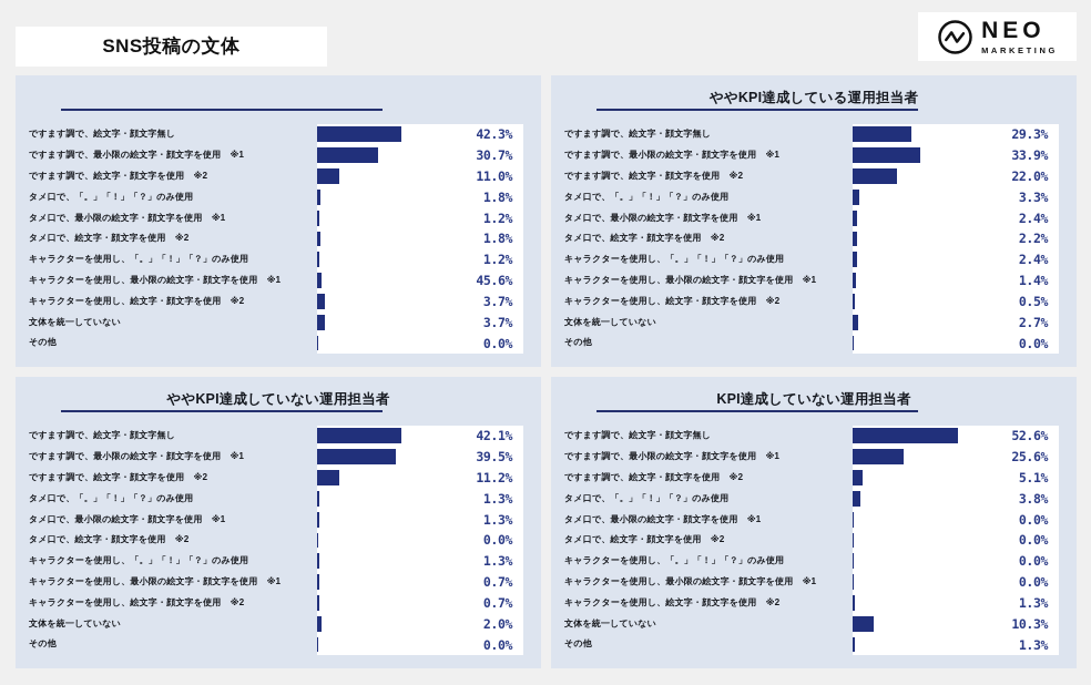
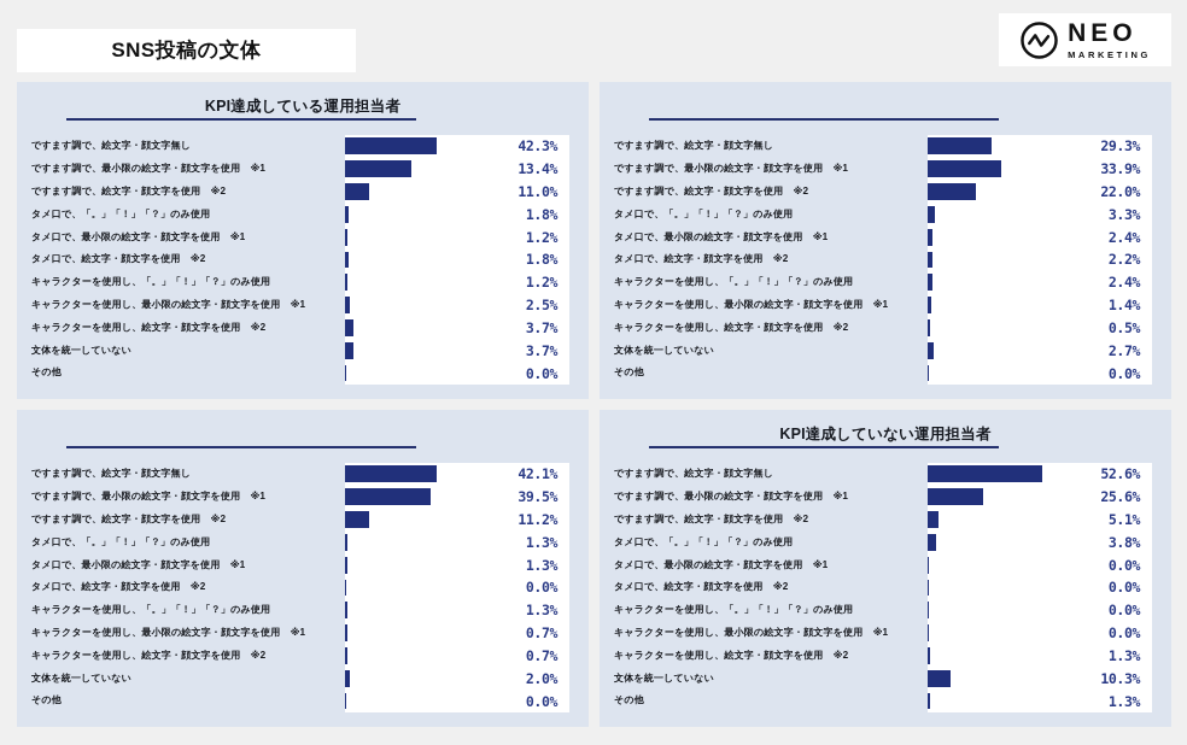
  SNS投稿の文体
  NEO
  MARKETING
+ KPI達成している運用担当者
  ですます調で、絵文字・顔文字無し
  42.3%
  ですます調で、最小限の絵文字・顔文字を使用 ※1
- 30.7%
+ 13.4%
  ですます調で、絵文字・顔文字を使用 ※2
  11.0%
  タメ口で、「。」「！」「？」のみ使用
  1.8%
  タメ口で、最小限の絵文字・顔文字を使用 ※1
  1.2%
  タメ口で、絵文字・顔文字を使用 ※2
  1.8%
  キャラクターを使用し、「。」「！」「？」のみ使用
  1.2%
  キャラクターを使用し、最小限の絵文字・顔文字を使用 ※1
- 45.6%
+ 2.5%
  キャラクターを使用し、絵文字・顔文字を使用 ※2
  3.7%
  文体を統一していない
  3.7%
  その他
  0.0%
- ややKPI達成している運用担当者
  ですます調で、絵文字・顔文字無し
  29.3%
  ですます調で、最小限の絵文字・顔文字を使用 ※1
  33.9%
  ですます調で、絵文字・顔文字を使用 ※2
  22.0%
  タメ口で、「。」「！」「？」のみ使用
  3.3%
  タメ口で、最小限の絵文字・顔文字を使用 ※1
  2.4%
  タメ口で、絵文字・顔文字を使用 ※2
  2.2%
  キャラクターを使用し、「。」「！」「？」のみ使用
  2.4%
  キャラクターを使用し、最小限の絵文字・顔文字を使用 ※1
  1.4%
  キャラクターを使用し、絵文字・顔文字を使用 ※2
  0.5%
  文体を統一していない
  2.7%
  その他
  0.0%
- ややKPI達成していない運用担当者
  ですます調で、絵文字・顔文字無し
  42.1%
  ですます調で、最小限の絵文字・顔文字を使用 ※1
  39.5%
  ですます調で、絵文字・顔文字を使用 ※2
  11.2%
  タメ口で、「。」「！」「？」のみ使用
  1.3%
  タメ口で、最小限の絵文字・顔文字を使用 ※1
  1.3%
  タメ口で、絵文字・顔文字を使用 ※2
  0.0%
  キャラクターを使用し、「。」「！」「？」のみ使用
  1.3%
  キャラクターを使用し、最小限の絵文字・顔文字を使用 ※1
  0.7%
  キャラクターを使用し、絵文字・顔文字を使用 ※2
  0.7%
  文体を統一していない
  2.0%
  その他
  0.0%
  KPI達成していない運用担当者
  ですます調で、絵文字・顔文字無し
  52.6%
  ですます調で、最小限の絵文字・顔文字を使用 ※1
  25.6%
  ですます調で、絵文字・顔文字を使用 ※2
  5.1%
  タメ口で、「。」「！」「？」のみ使用
  3.8%
  タメ口で、最小限の絵文字・顔文字を使用 ※1
  0.0%
  タメ口で、絵文字・顔文字を使用 ※2
  0.0%
  キャラクターを使用し、「。」「！」「？」のみ使用
  0.0%
  キャラクターを使用し、最小限の絵文字・顔文字を使用 ※1
  0.0%
  キャラクターを使用し、絵文字・顔文字を使用 ※2
  1.3%
  文体を統一していない
  10.3%
  その他
  1.3%
